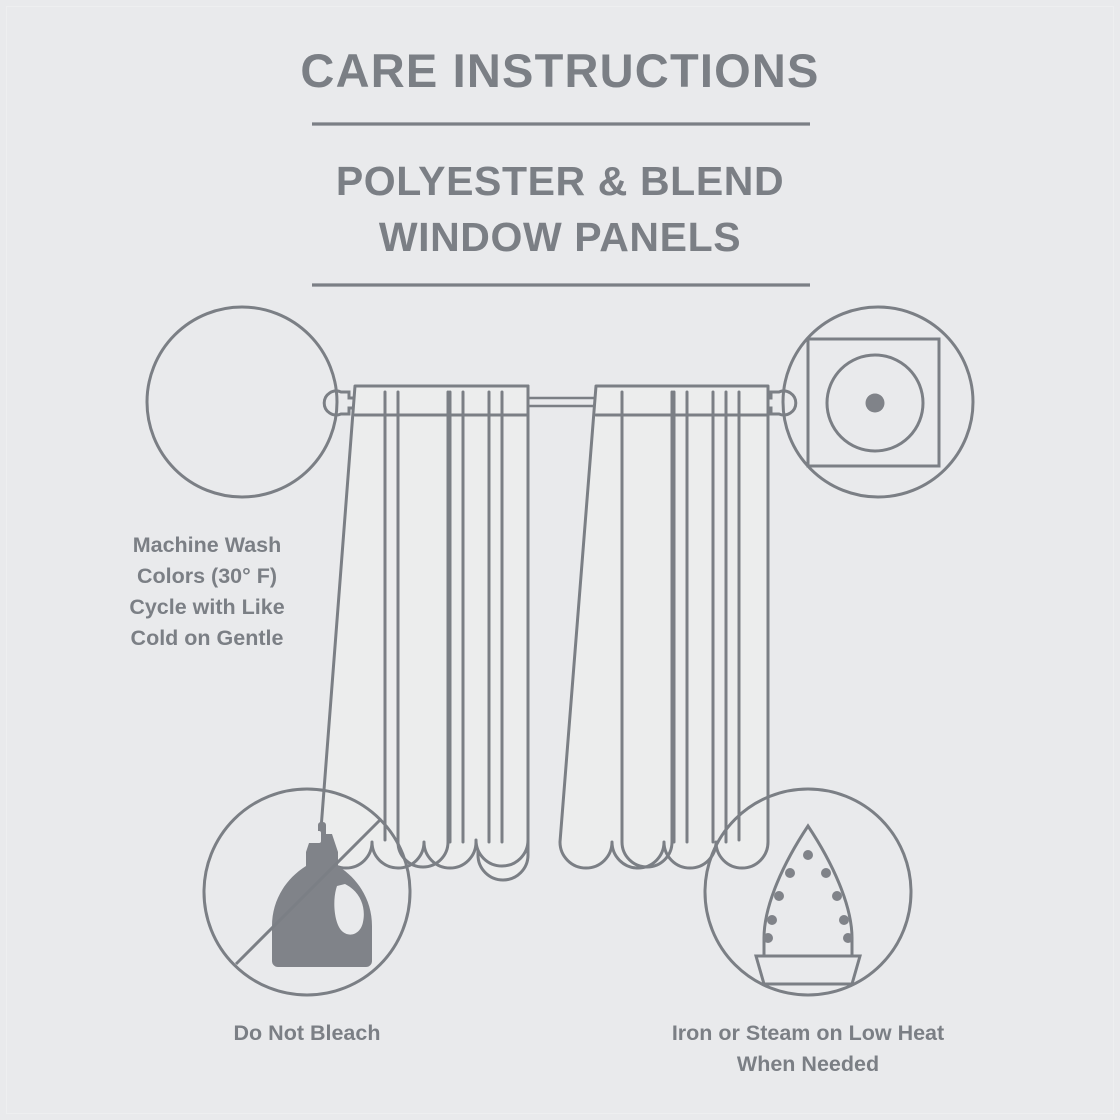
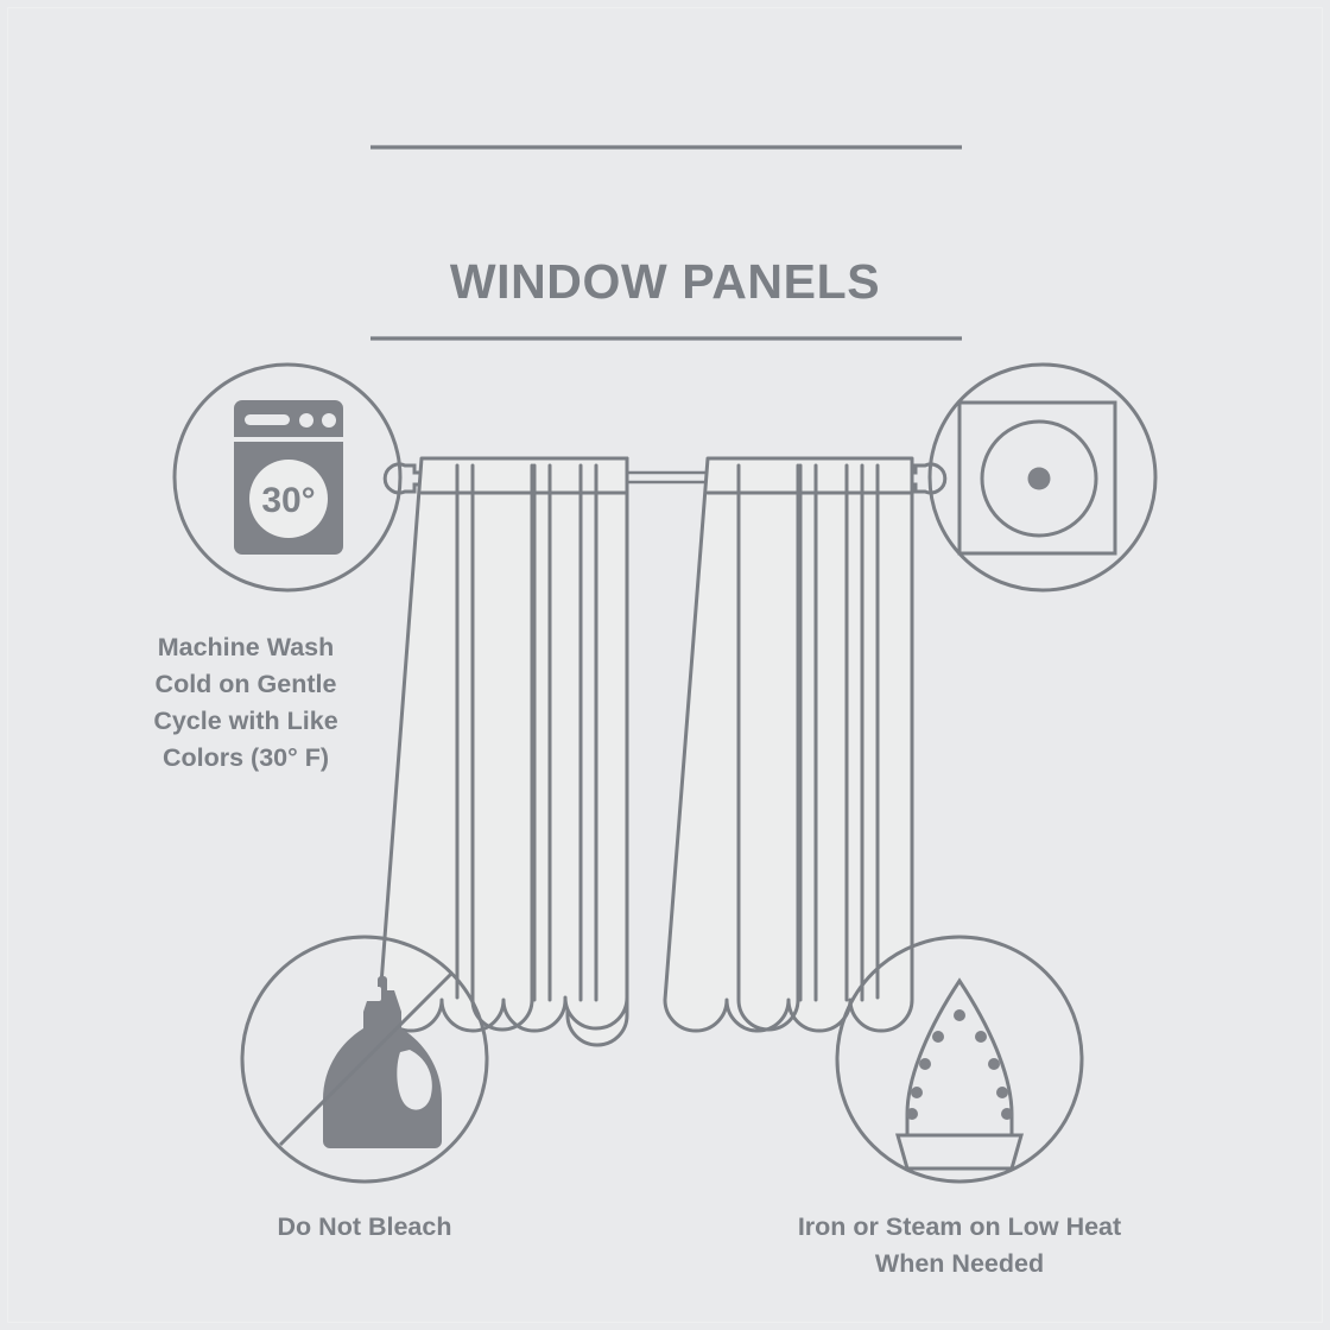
- CARE INSTRUCTIONS
- POLYESTER & BLEND
  WINDOW PANELS
+ 30°
  Machine Wash
- Colors (30° F)
+ Cold on Gentle
  Cycle with Like
- Cold on Gentle
+ Colors (30° F)
  Do Not Bleach
  Iron or Steam on Low Heat
  When Needed
